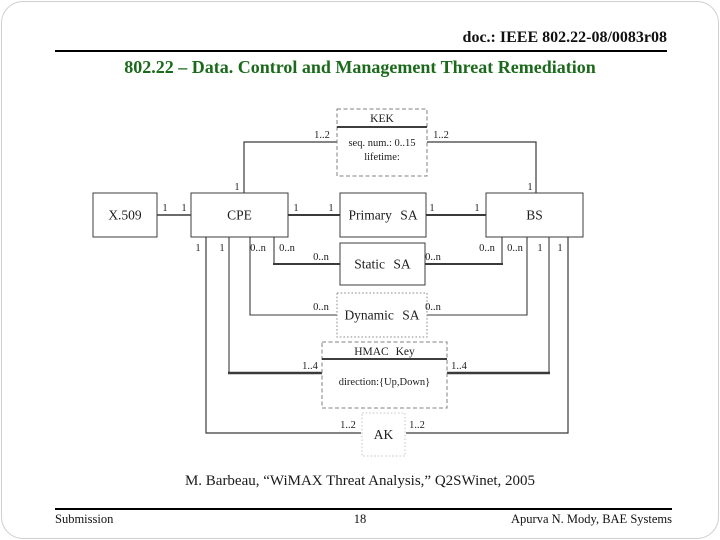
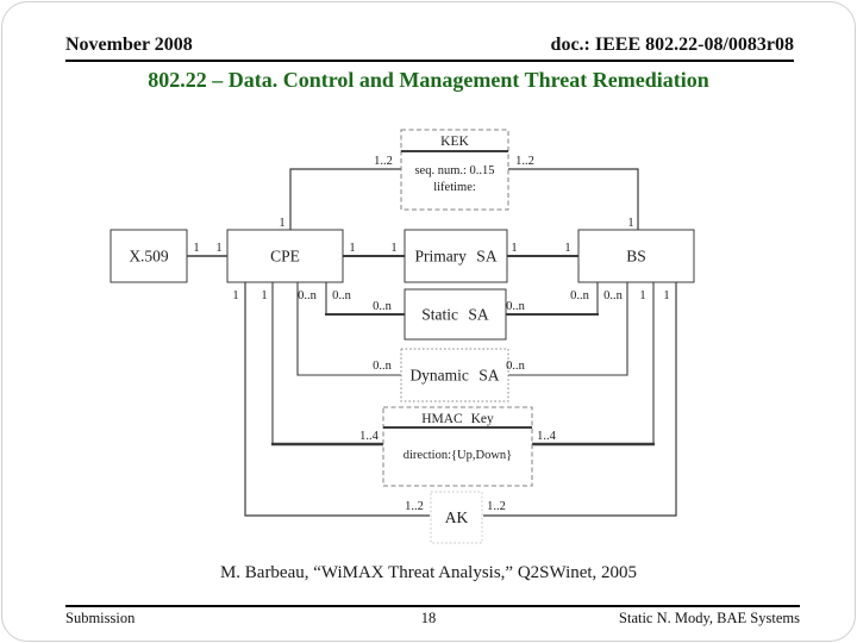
+ November 2008
  doc.: IEEE 802.22-08/0083r08
  802.22 – Data. Control and Management Threat Remediation
  X.509
  CPE
  Primary SA
  BS
  KEK
  seq. num.: 0..15
  lifetime:
  Static SA
  Dynamic SA
  HMAC Key
  direction:{Up,Down}
  AK
  1
  1
  1
  1
  1
  1
  1..2
  1..2
  1
  1
  1
  1
  0..n
  0..n
  0..n
  0..n
  1
  1
  0..n
  0..n
  0..n
  0..n
  1..4
  1..4
  1..2
  1..2
  M. Barbeau, “WiMAX Threat Analysis,” Q2SWinet, 2005
  Submission
  18
- Apurva N. Mody, BAE Systems
+ Static N. Mody, BAE Systems
